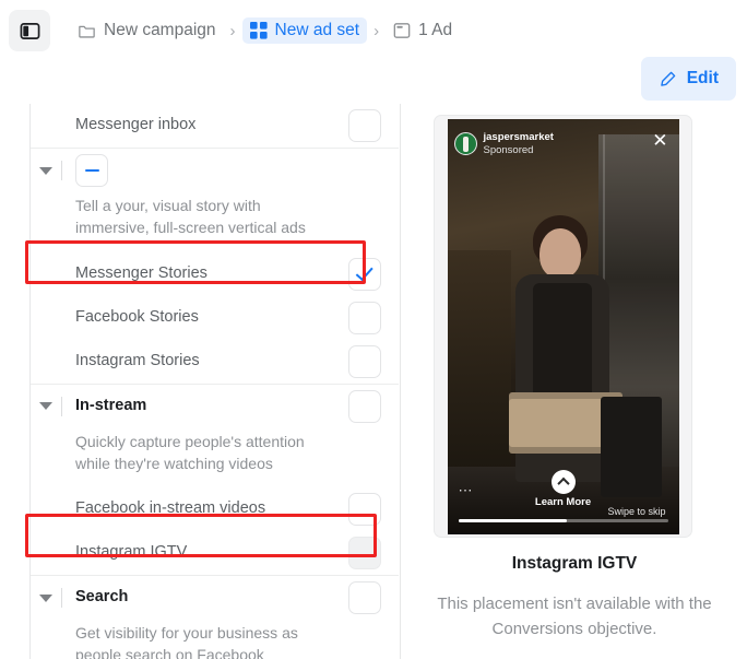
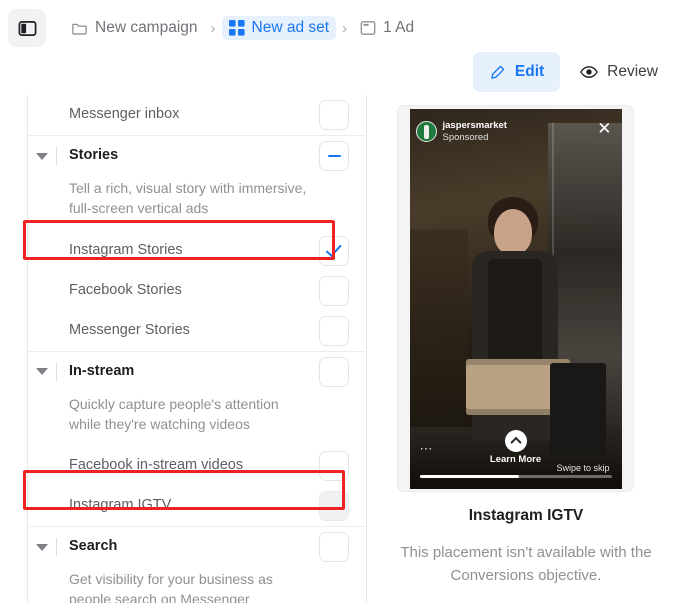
  New campaign
  ›
  New ad set
  ›
  1 Ad
  Edit
+ Review
  Messenger inbox
+ Stories
- Tell a your, visual story with immersive, full-screen vertical ads
+ Tell a rich, visual story with immersive, full-screen vertical ads
- Messenger Stories
+ Instagram Stories
  Facebook Stories
- Instagram Stories
+ Messenger Stories
  In-stream
  Quickly capture people's attention while they're watching videos
  Facebook in-stream videos
  Instagram IGTV
  Search
- Get visibility for your business as people search on Facebook
+ Get visibility for your business as people search on Messenger
  jaspersmarket
  Sponsored
  ✕
  ⋯
  Learn More
  Swipe to skip
  Instagram IGTV
  This placement isn't available with the Conversions objective.
